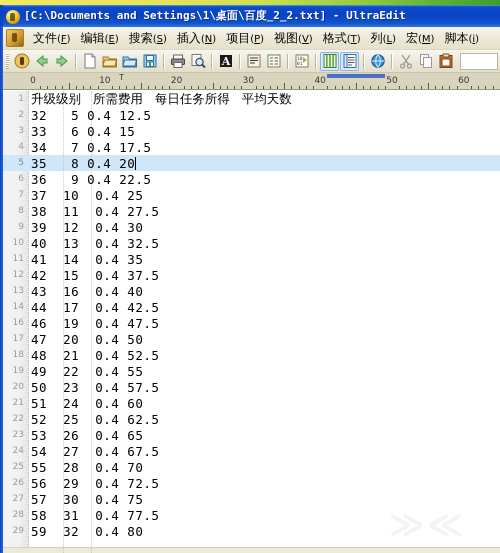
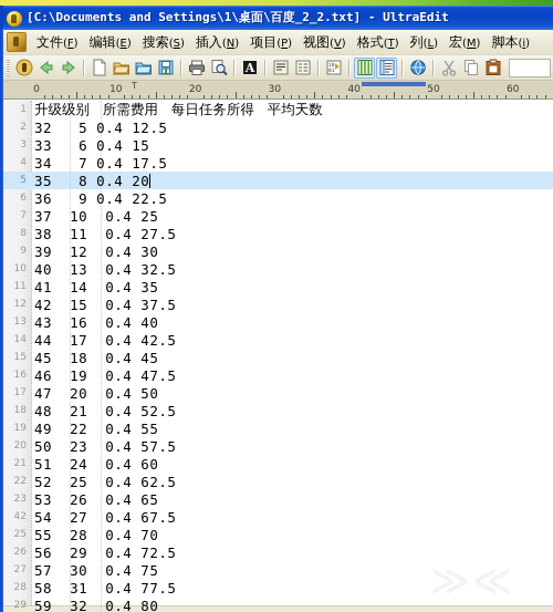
  [C:\Documents and Settings\1\桌面\百度_2_2.txt] - UltraEdit
  文件(F)
  编辑(E)
  搜索(S)
  插入(N)
  项目(P)
  视图(V)
  格式(T)
  列(L)
  宏(M)
  脚本(i)
  A
  0
  10
  20
  30
  40
  50
  60
  T
  1
  升级级别 所需费用 每日任务所得 平均天数
  2
  32 5 0.4 12.5
  3
  33 6 0.4 15
  4
  34 7 0.4 17.5
  5
  35 8 0.4 20
  6
  36 9 0.4 22.5
  7
  37 10 0.4 25
  8
  38 11 0.4 27.5
  9
  39 12 0.4 30
  10
  40 13 0.4 32.5
  11
  41 14 0.4 35
  12
  42 15 0.4 37.5
  13
  43 16 0.4 40
  14
  44 17 0.4 42.5
+ 15
+ 45 18 0.4 45
  16
  46 19 0.4 47.5
  17
  47 20 0.4 50
  18
  48 21 0.4 52.5
  19
  49 22 0.4 55
  20
  50 23 0.4 57.5
  21
  51 24 0.4 60
  22
  52 25 0.4 62.5
  23
  53 26 0.4 65
- 24
+ 42
  54 27 0.4 67.5
  25
  55 28 0.4 70
  26
  56 29 0.4 72.5
  27
  57 30 0.4 75
  28
  58 31 0.4 77.5
  29
  59 32 0.4 80
